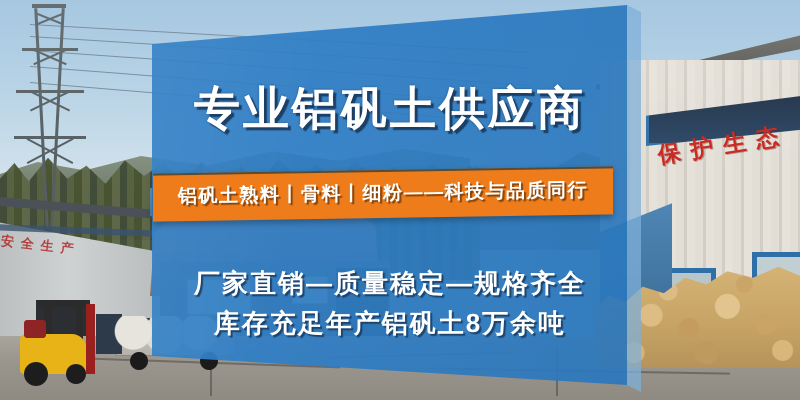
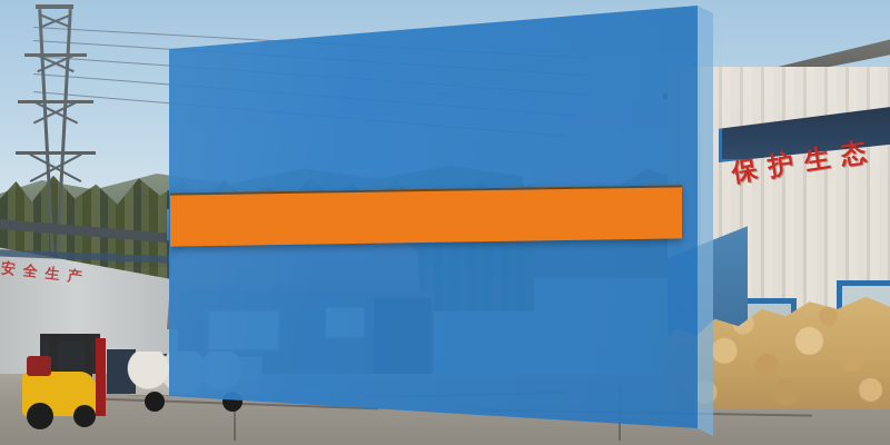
- 专业铝矾土供应商
- 铝矾土熟料丨骨料丨细粉——科技与品质同行
- 厂家直销—质量稳定—规格齐全
- 库存充足年产铝矾土8万余吨
